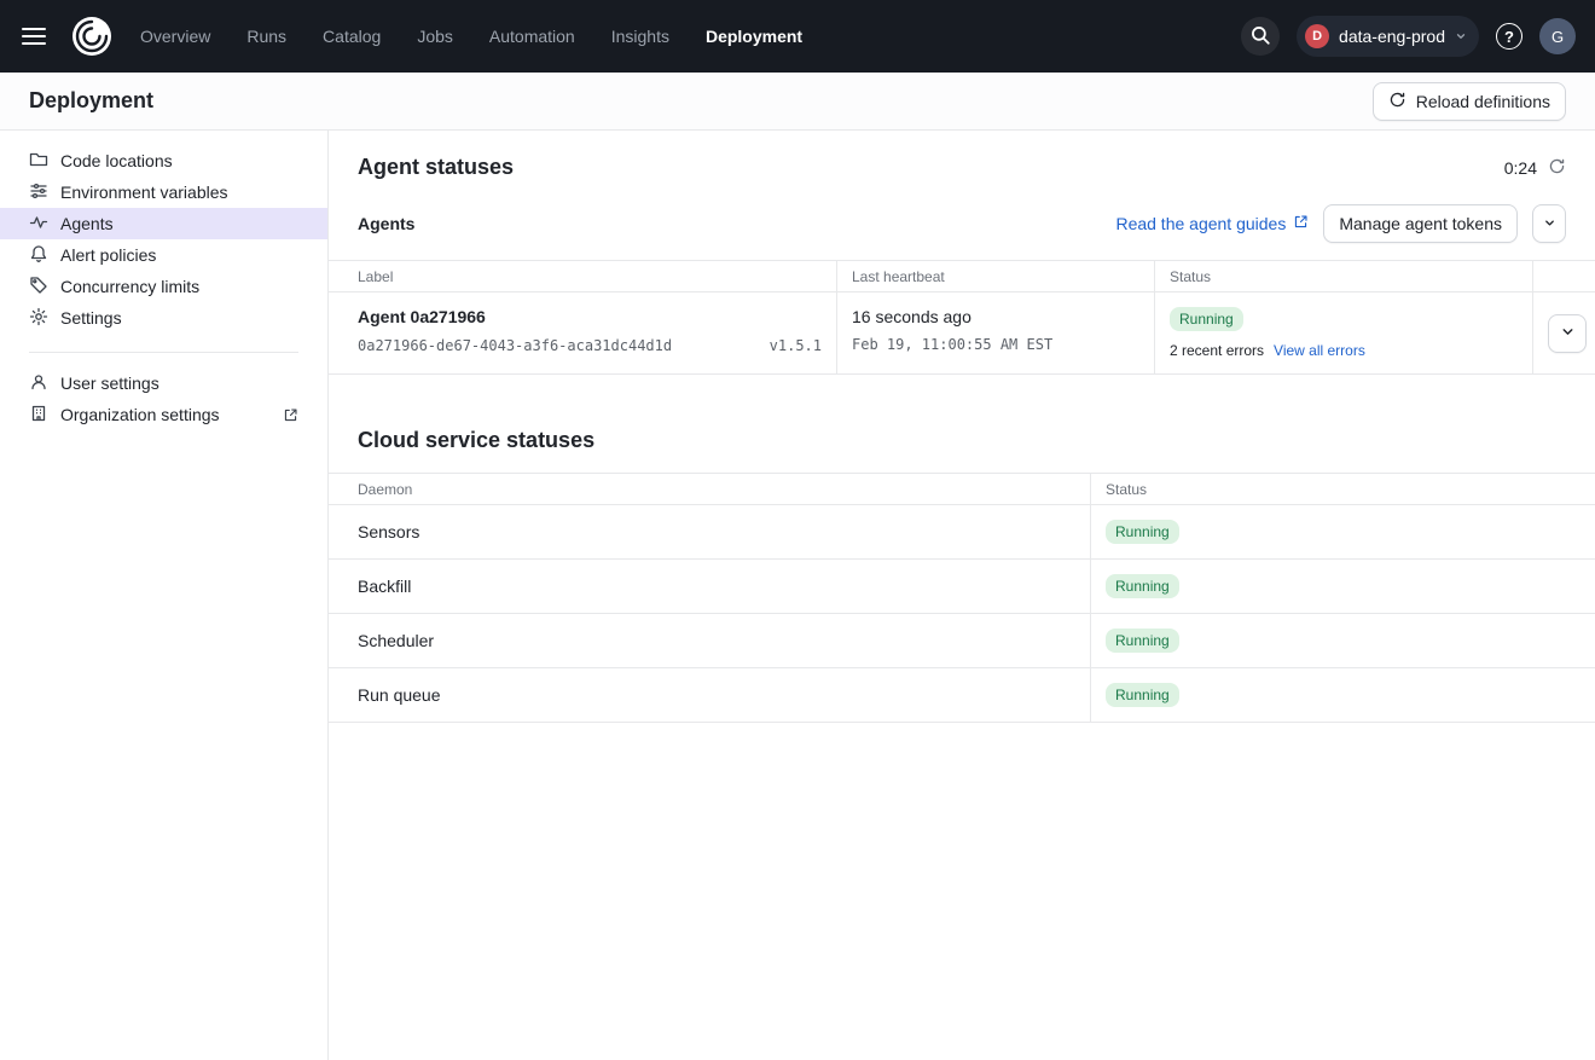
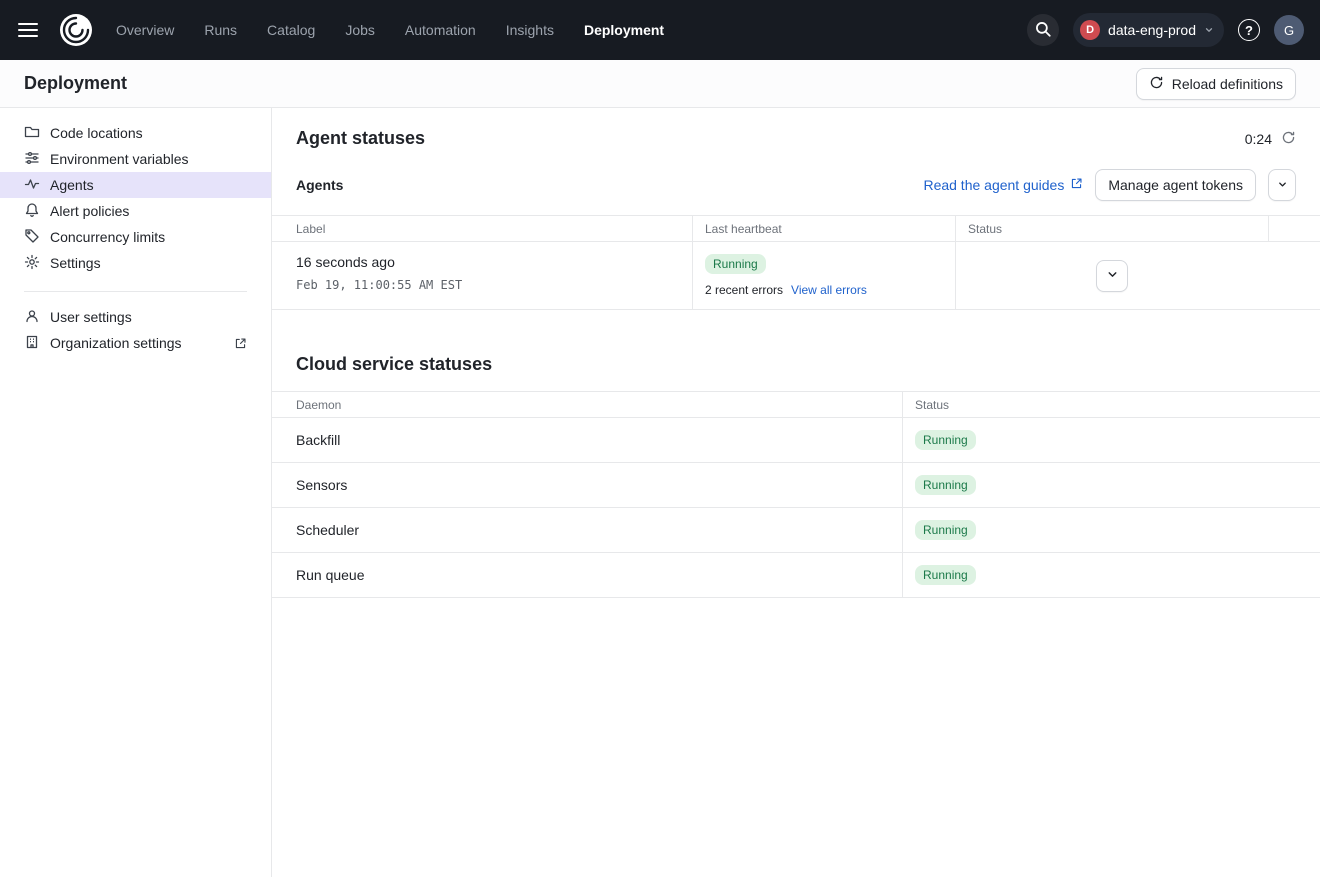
  Overview
  Runs
  Catalog
  Jobs
  Automation
  Insights
  Deployment
  D
  data-eng-prod
  ?
  G
  Deployment
  Reload definitions
  Code locations
  Environment variables
  Agents
  Alert policies
  Concurrency limits
  Settings
  User settings
  Organization settings
  Agent statuses
  0:24
  Agents
  Read the agent guides
  Manage agent tokens
  Label
  Last heartbeat
  Status
- Agent 0a271966
- 0a271966-de67-4043-a3f6-aca31dc44d1d
- v1.5.1
  16 seconds ago
  Feb 19, 11:00:55 AM EST
  Running
  2 recent errors
  View all errors
  Cloud service statuses
  Daemon
  Status
- Sensors
+ Backfill
  Running
- Backfill
+ Sensors
  Running
  Scheduler
  Running
  Run queue
  Running
